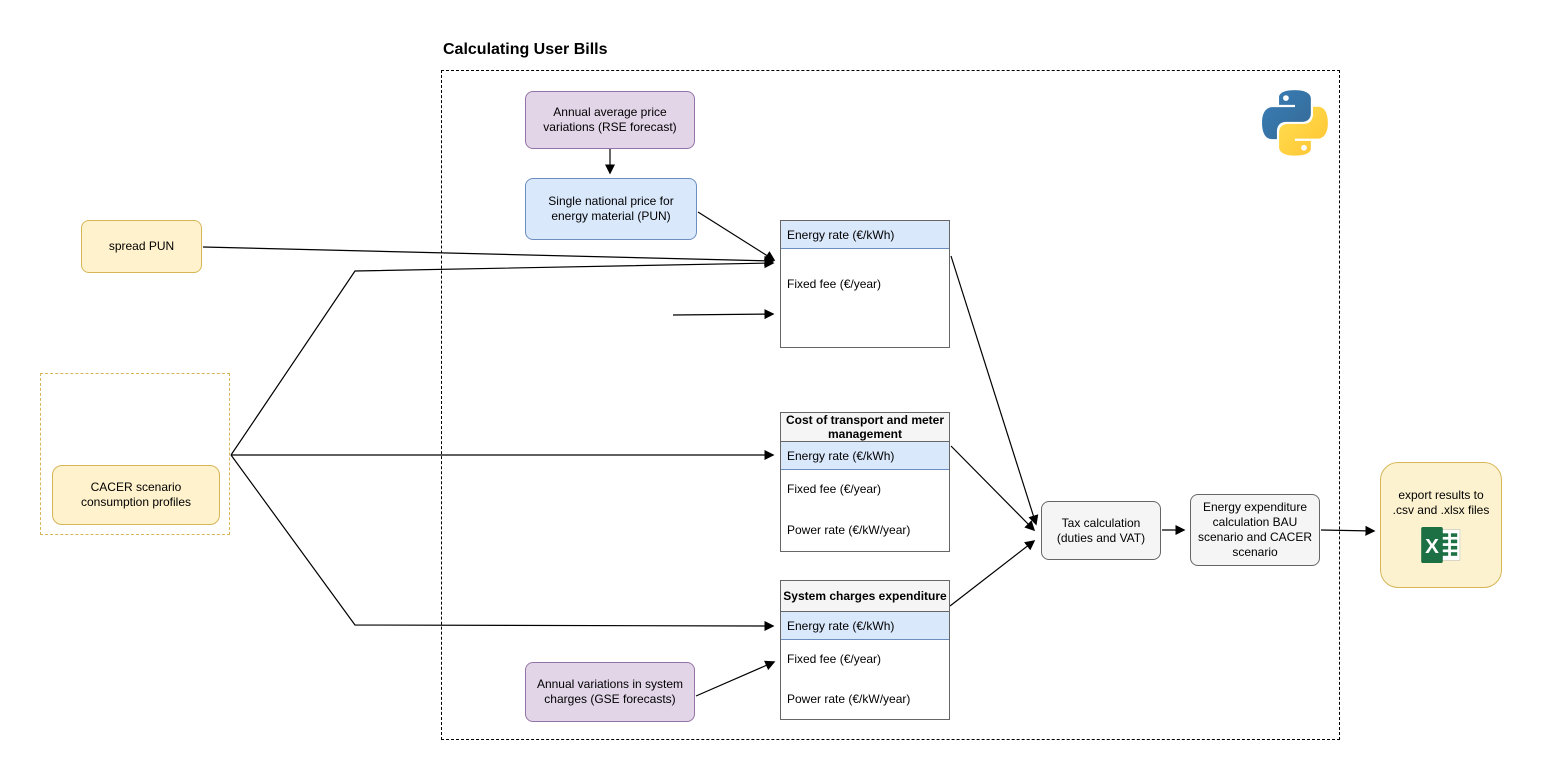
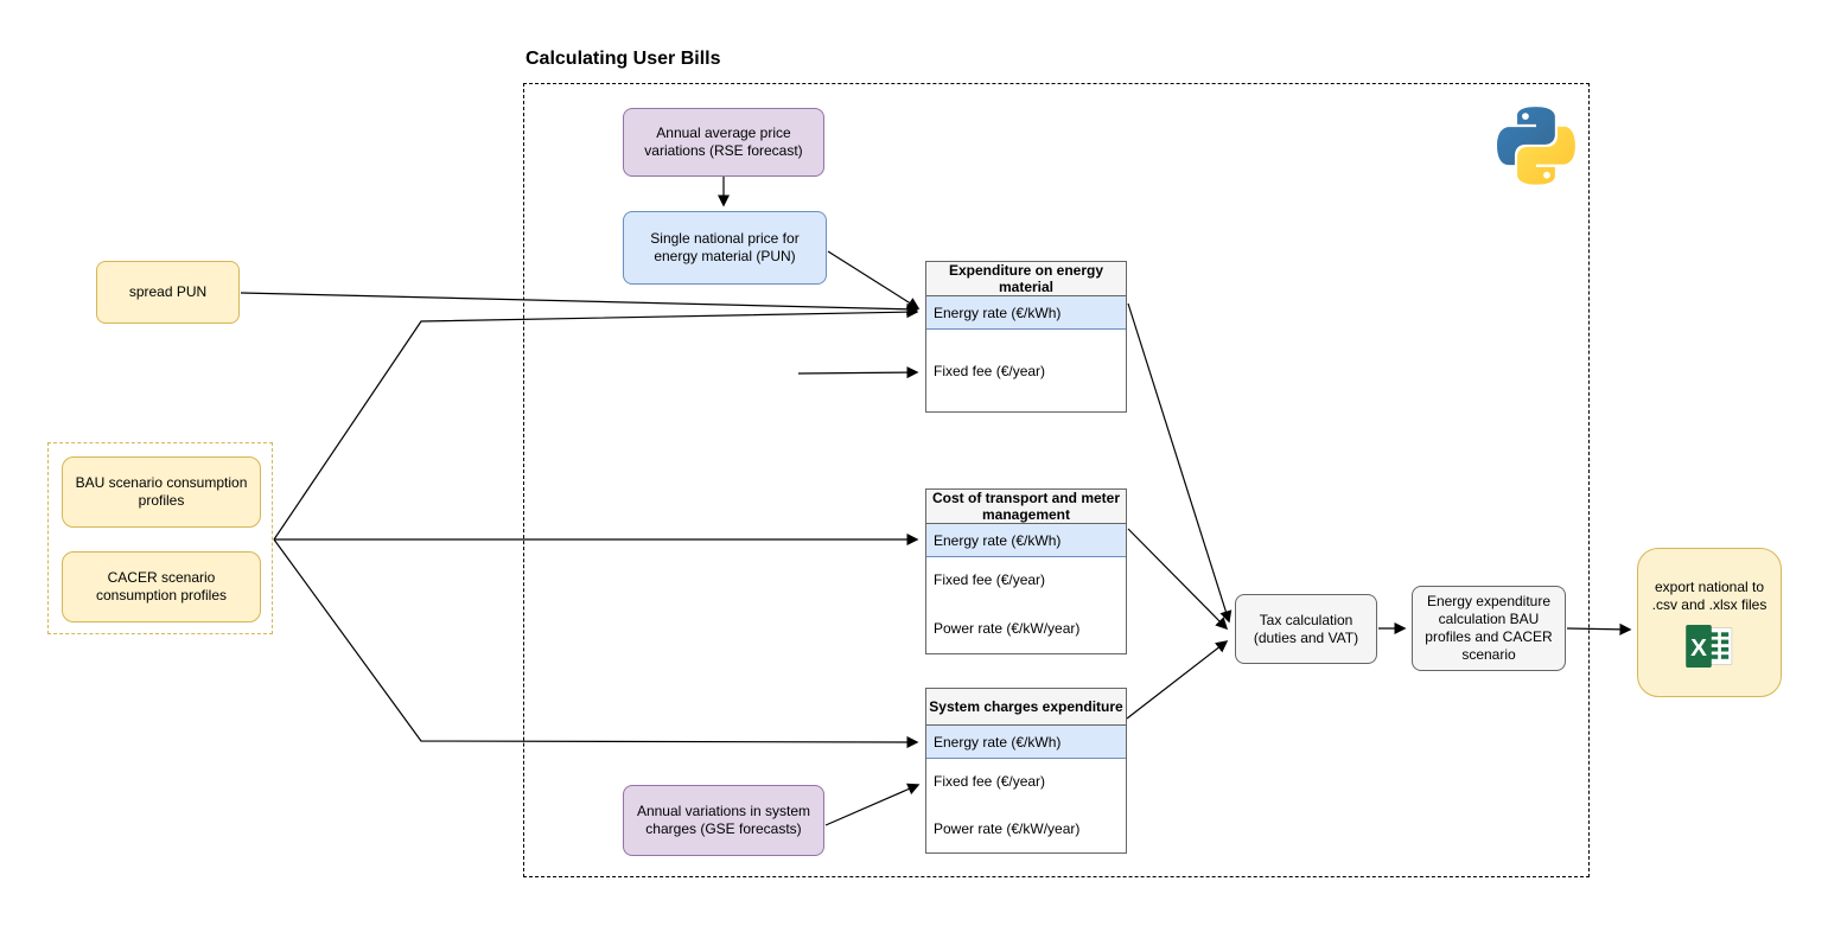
  Calculating User Bills
  Annual average price variations (RSE forecast)
  Single national price for energy material (PUN)
  spread PUN
+ BAU scenario consumption profiles
  CACER scenario consumption profiles
  Annual variations in system charges (GSE forecasts)
  Tax calculation (duties and VAT)
- Energy expenditure calculation BAU scenario and CACER scenario
+ Energy expenditure calculation BAU profiles and CACER scenario
- export results to .csv and .xlsx files
+ export national to .csv and .xlsx files
  X
+ Expenditure on energy material
  Energy rate (€/kWh)
  Fixed fee (€/year)
  Cost of transport and meter management
  Energy rate (€/kWh)
  Fixed fee (€/year)
  Power rate (€/kW/year)
  System charges expenditure
  Energy rate (€/kWh)
  Fixed fee (€/year)
  Power rate (€/kW/year)
